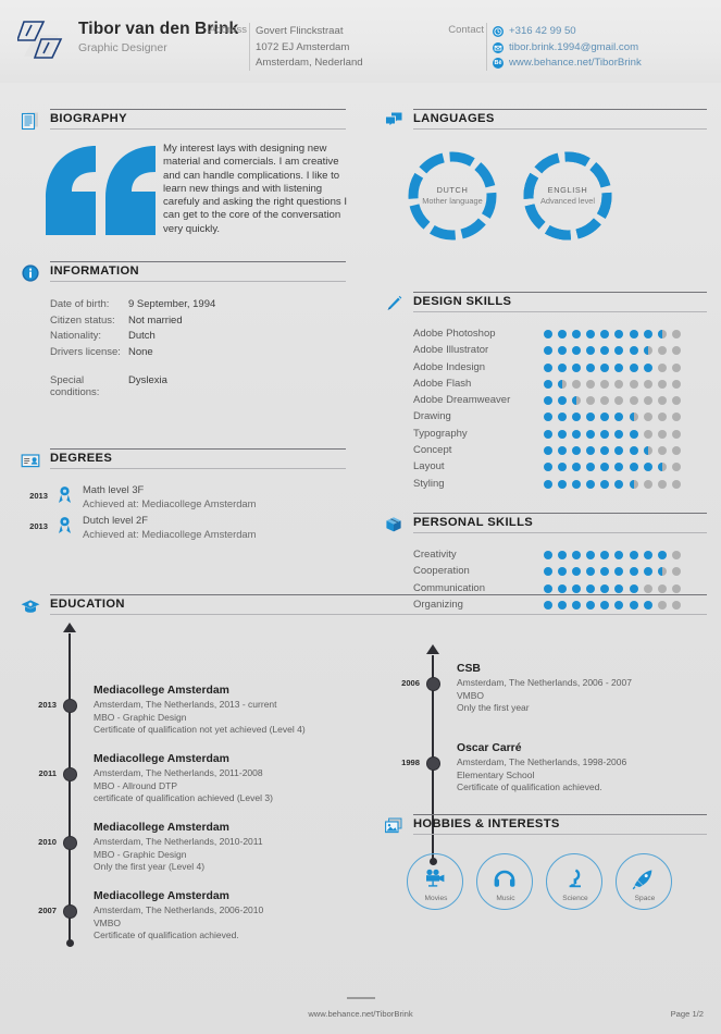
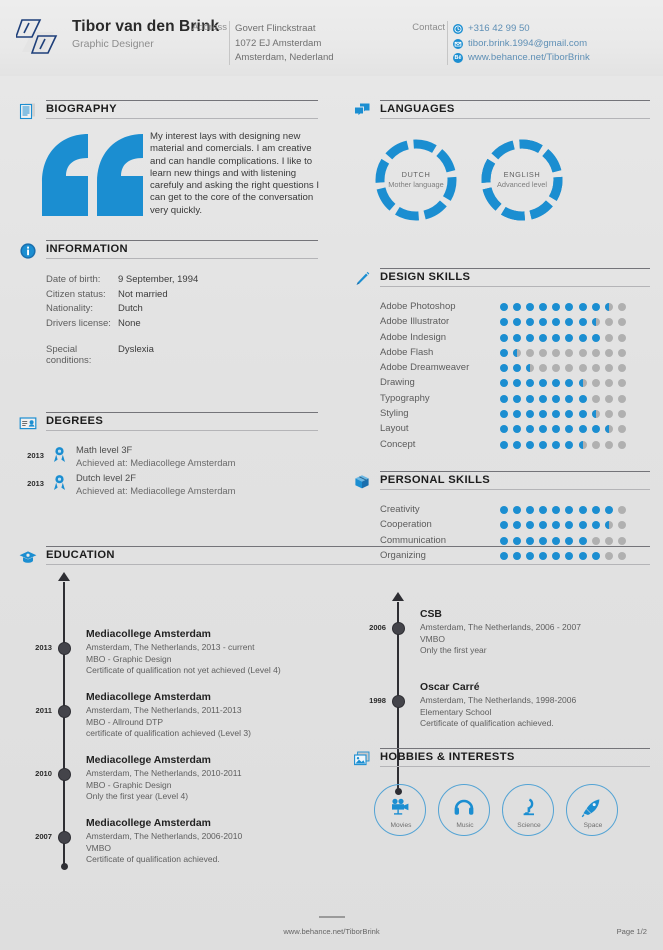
  Tibor van den Brink
  Graphic Designer
  Address
  Govert Flinckstraat
  1072 EJ Amsterdam
  Amsterdam, Nederland
  Contact
  +316 42 99 50
  tibor.brink.1994@gmail.com
  www.behance.net/TiborBrink
  BIOGRAPHY
  My interest lays with designing new material and comercials. I am creative and can handle complications. I like to learn new things and with listening carefuly and asking the right questions I can get to the core of the conversation very quickly.
  INFORMATION
  Date of birth:
  9 September, 1994
  Citizen status:
  Not married
  Nationality:
  Dutch
  Drivers license:
  None
  Special conditions:
  Dyslexia
  DEGREES
  2013
  Math level 3F
  Achieved at: Mediacollege Amsterdam
  2013
  Dutch level 2F
  Achieved at: Mediacollege Amsterdam
  LANGUAGES
  DUTCH
  Mother language
  ENGLISH
  Advanced level
  DESIGN SKILLS
  Adobe Photoshop
  Adobe Illustrator
  Adobe Indesign
  Adobe Flash
  Adobe Dreamweaver
  Drawing
  Typography
- Concept
+ Styling
  Layout
- Styling
+ Concept
  PERSONAL SKILLS
  Creativity
  Cooperation
  Communication
  Organizing
  EDUCATION
  2013
  Mediacollege Amsterdam
  Amsterdam, The Netherlands, 2013 - current
  MBO - Graphic Design
  Certificate of qualification not yet achieved (Level 4)
  2011
  Mediacollege Amsterdam
- Amsterdam, The Netherlands, 2011-2008
+ Amsterdam, The Netherlands, 2011-2013
  MBO - Allround DTP
  certificate of qualification achieved (Level 3)
  2010
  Mediacollege Amsterdam
  Amsterdam, The Netherlands, 2010-2011
  MBO - Graphic Design
  Only the first year (Level 4)
  2007
  Mediacollege Amsterdam
  Amsterdam, The Netherlands, 2006-2010
  VMBO
  Certificate of qualification achieved.
  2006
  CSB
  Amsterdam, The Netherlands, 2006 - 2007
  VMBO
  Only the first year
  1998
  Oscar Carré
  Amsterdam, The Netherlands, 1998-2006
  Elementary School
  Certificate of qualification achieved.
  HOBBIES & INTERESTS
  www.behance.net/TiborBrink
  Page 1/2
